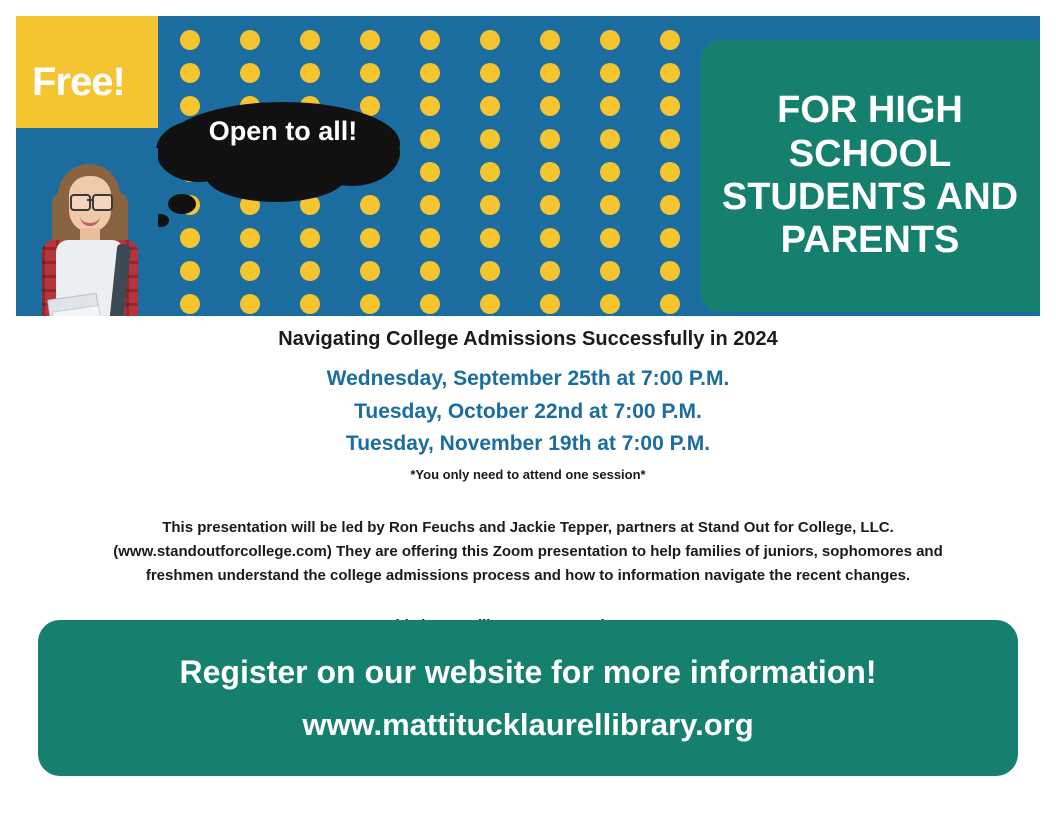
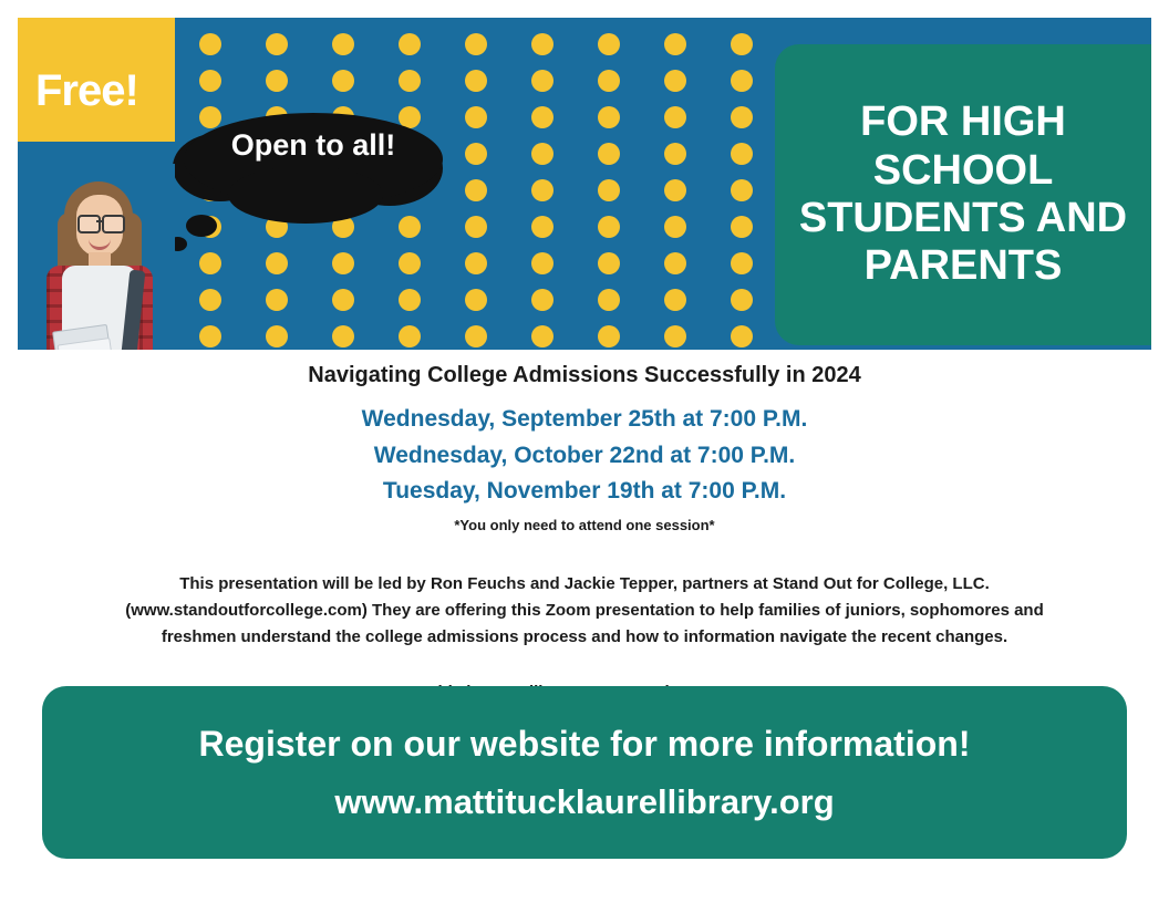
  Free!
  Open to all!
  FOR HIGH SCHOOL STUDENTS AND PARENTS
  Navigating College Admissions Successfully in 2024
  Wednesday, September 25th at 7:00 P.M.
- Tuesday, October 22nd at 7:00 P.M.
+ Wednesday, October 22nd at 7:00 P.M.
  Tuesday, November 19th at 7:00 P.M.
  *You only need to attend one session*
  This presentation will be led by Ron Feuchs and Jackie Tepper, partners at Stand Out for College, LLC. (www.standoutforcollege.com) They are offering this Zoom presentation to help families of juniors, sophomores and freshmen understand the college admissions process and how to information navigate the recent changes.
  Register on our website for more information!
  www.mattitucklaurellibrary.org
